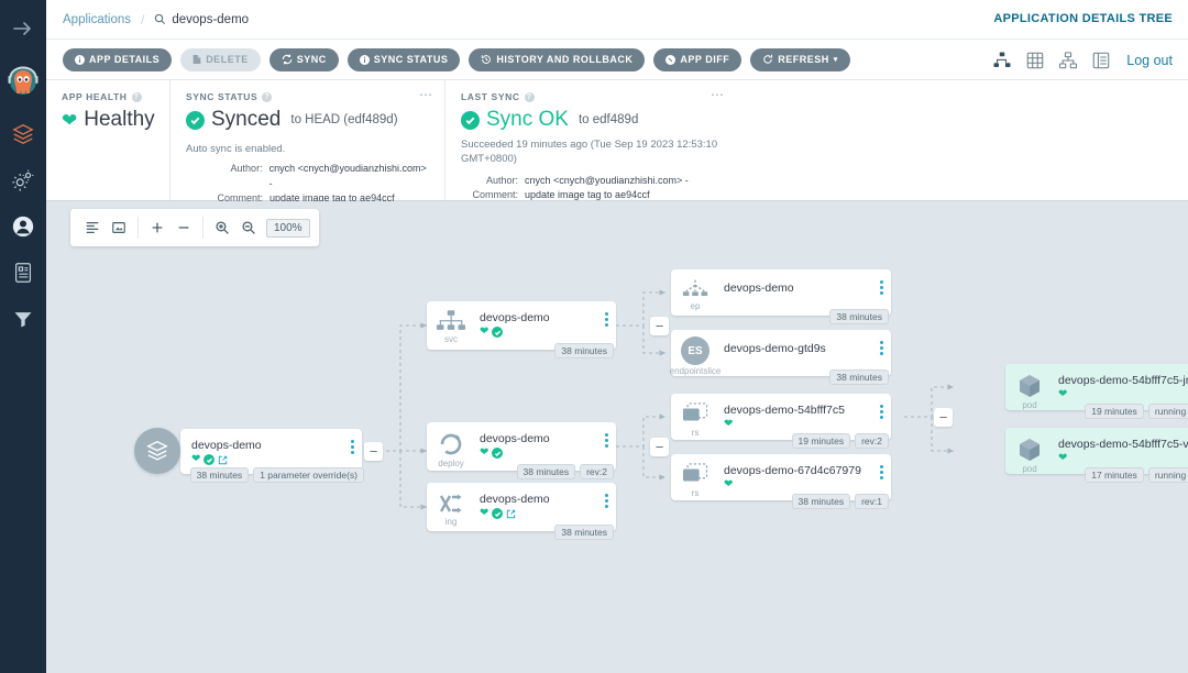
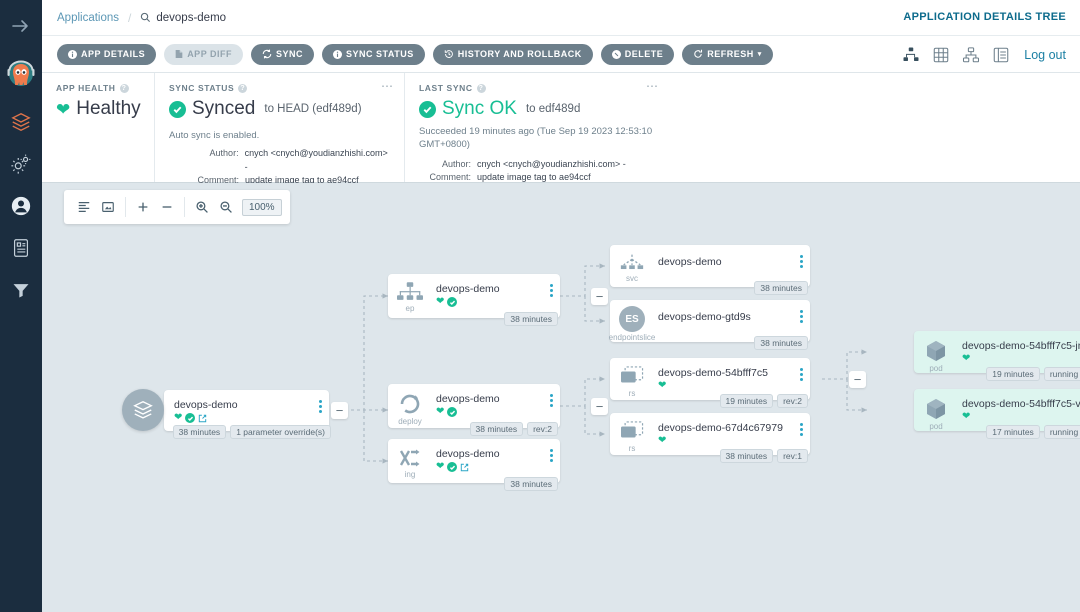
  Applications
  /
  devops-demo
  APPLICATION DETAILS TREE
  APP DETAILS
- DELETE
+ APP DIFF
  SYNC
  SYNC STATUS
  HISTORY AND ROLLBACK
- APP DIFF
+ DELETE
  REFRESH
  Log out
  APP HEALTH
  ❤
  Healthy
  SYNC STATUS
  ⋯
  Synced
  to HEAD (edf489d)
  Auto sync is enabled.
  Author:
  cnych <cnych@youdianzhishi.com> -
  Comment:
  update image tag to ae94ccf
  LAST SYNC
  ⋯
  Sync OK
  to edf489d
  Succeeded 19 minutes ago (Tue Sep 19 2023 12:53:10 GMT+0800)
  Author:
  cnych <cnych@youdianzhishi.com> -
  Comment:
  update image tag to ae94ccf
  100%
  devops-demo
  ❤
  38 minutes
  1 parameter override(s)
  −
- svc
+ ep
  devops-demo
  ❤
  38 minutes
  −
  deploy
  devops-demo
  ❤
  38 minutes
  rev:2
  −
  ing
  devops-demo
  ❤
  38 minutes
- ep
+ svc
  devops-demo
  38 minutes
  ES
  endpointslice
  devops-demo-gtd9s
  38 minutes
  rs
  devops-demo-54bfff7c5
  ❤
  19 minutes
  rev:2
  −
  rs
  devops-demo-67d4c67979
  ❤
  38 minutes
  rev:1
  pod
  devops-demo-54bfff7c5-j
  ❤
  19 minutes
  running
  pod
  devops-demo-54bfff7c5-v
  ❤
  17 minutes
  running
